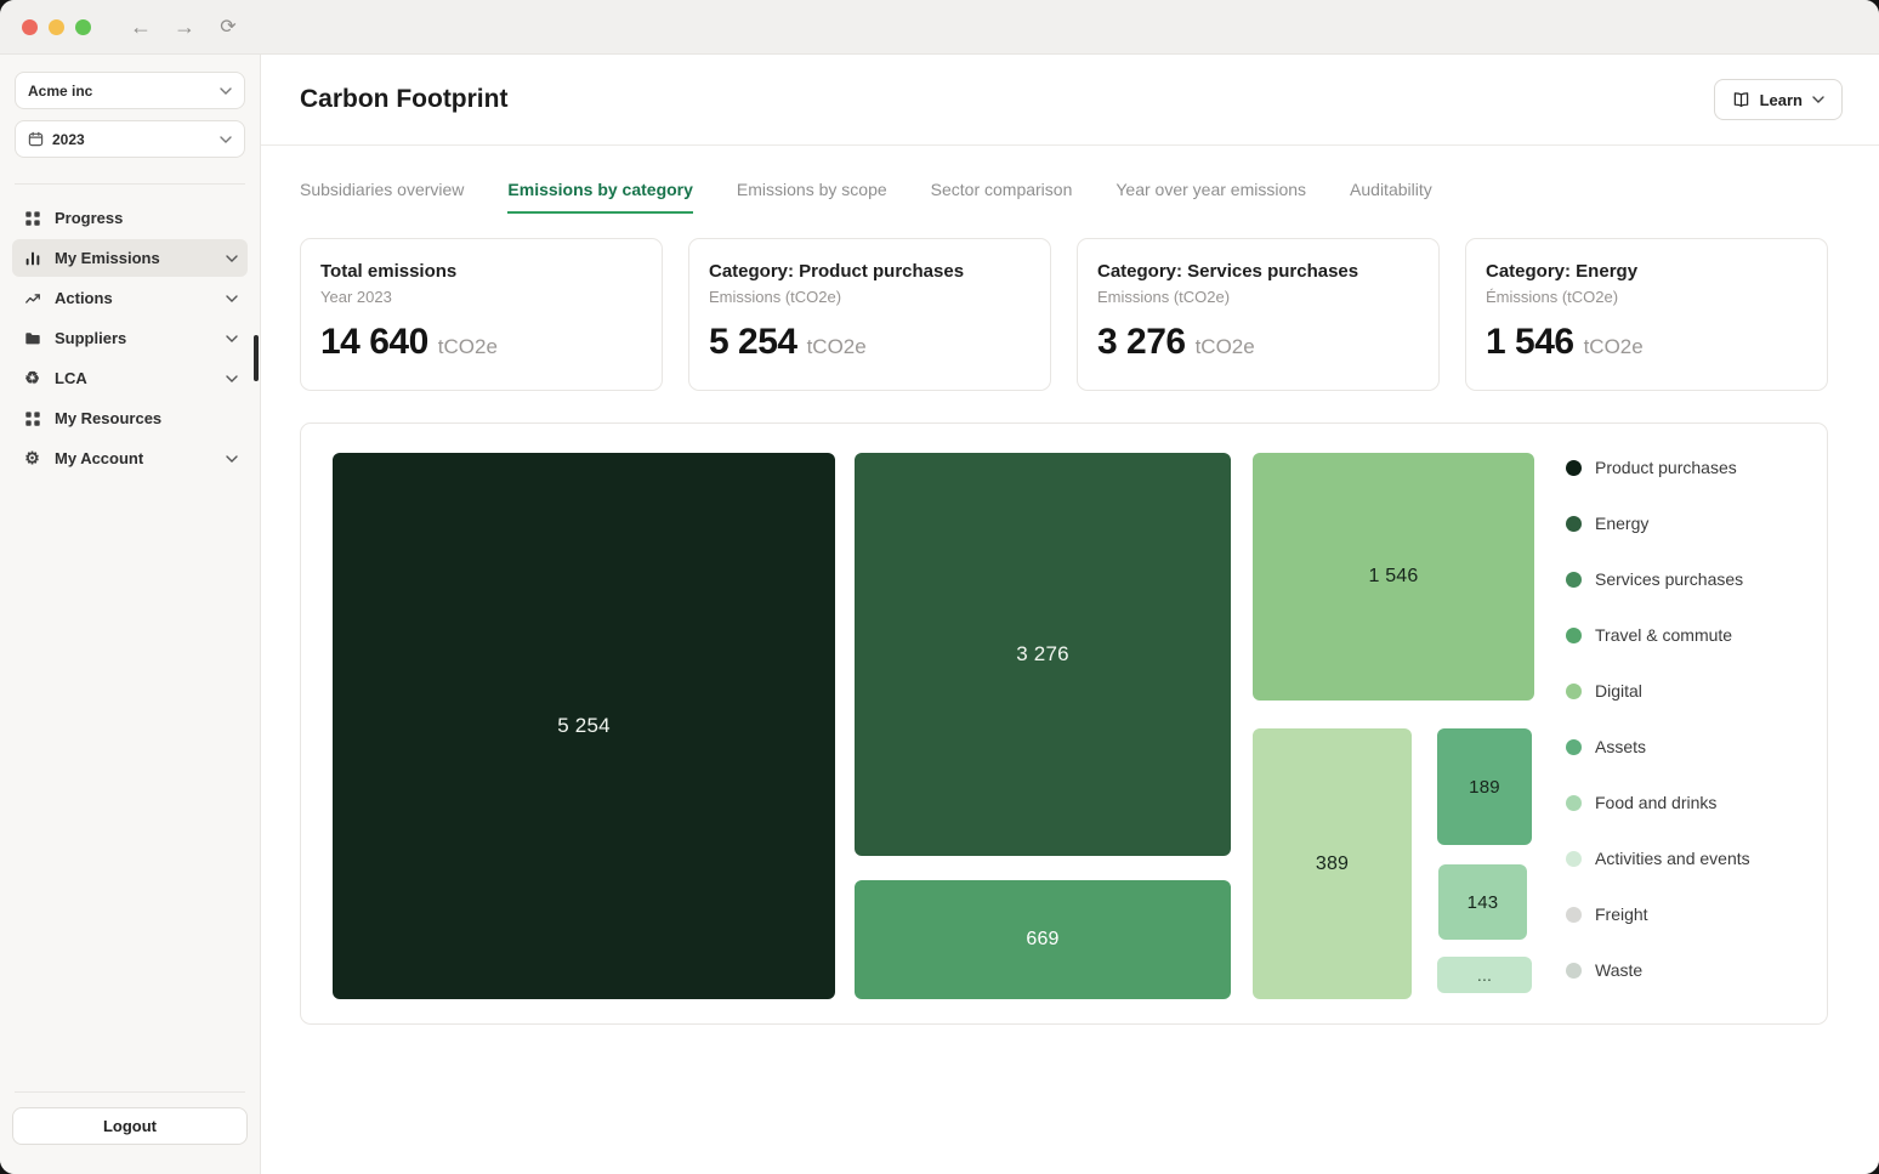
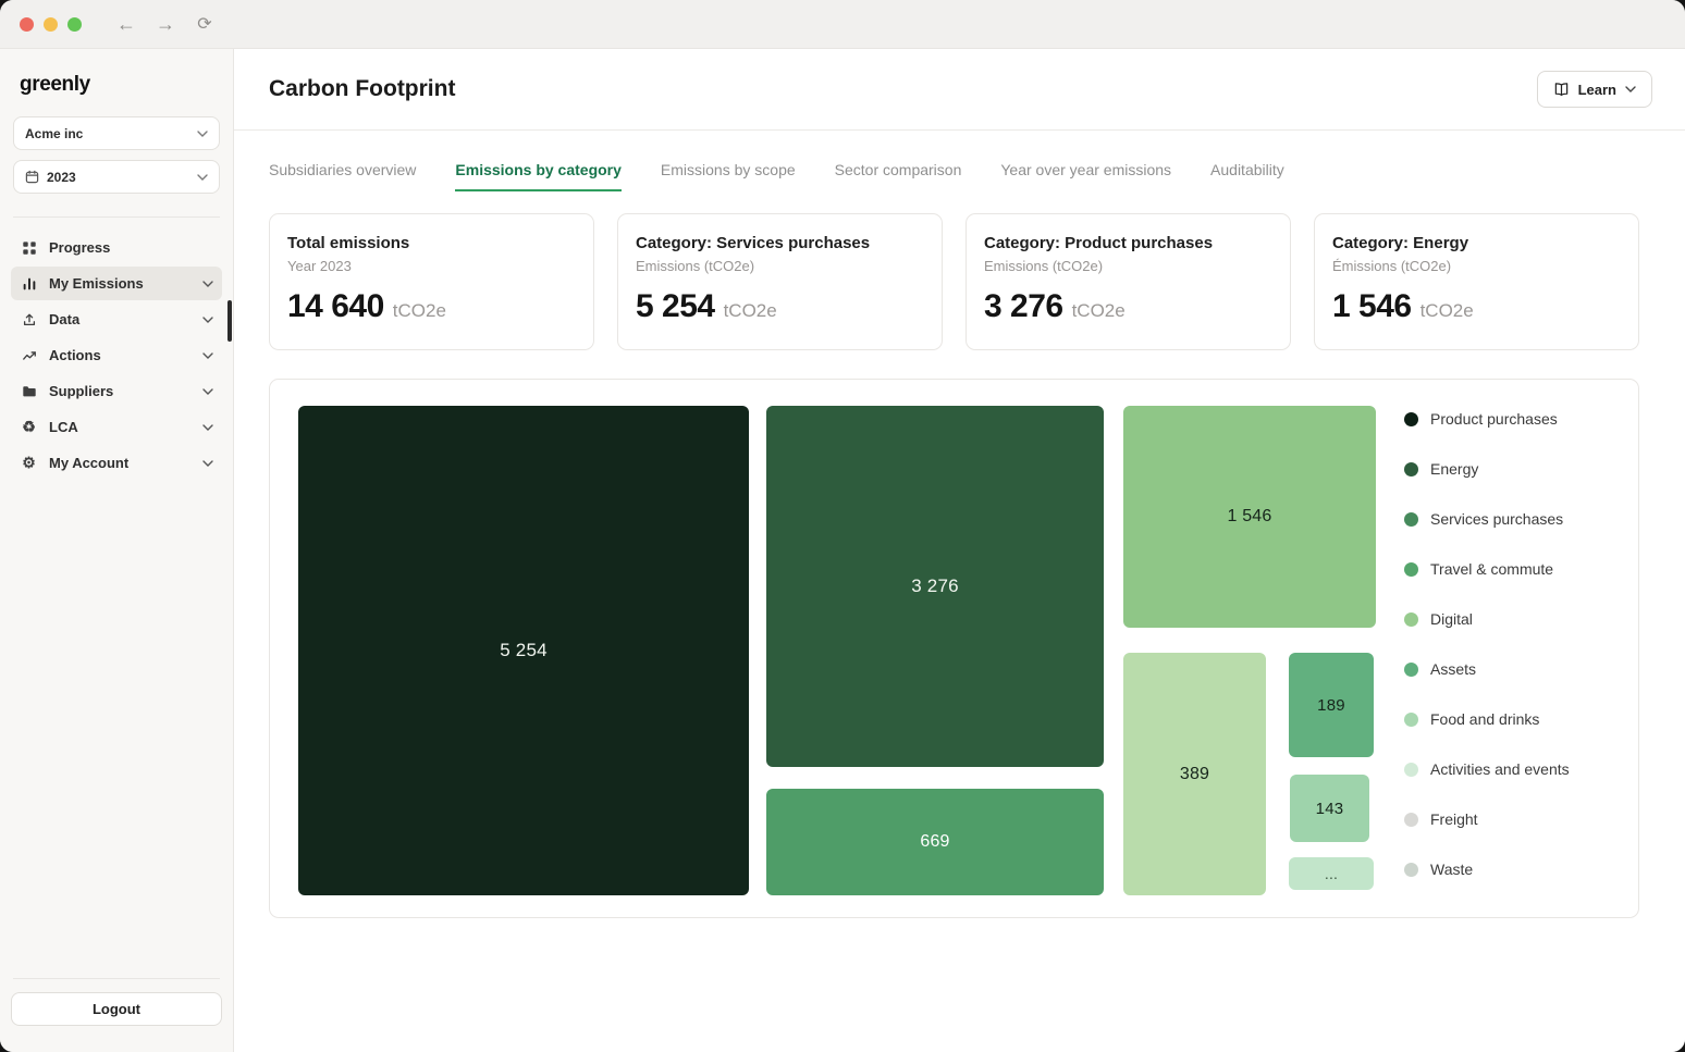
  ←
  →
  ⟳
+ greenly
  Acme inc
  2023
  Progress
  My Emissions
+ Data
  Actions
  Suppliers
  ♻
  LCA
- My Resources
  ⚙
  My Account
  Logout
  Carbon Footprint
  Learn
  Subsidiaries overview
  Emissions by category
  Emissions by scope
  Sector comparison
  Year over year emissions
  Auditability
  Total emissions
  Year 2023
  14 640
  tCO2e
- Category: Product purchases
+ Category: Services purchases
  Emissions (tCO2e)
  5 254
  tCO2e
- Category: Services purchases
+ Category: Product purchases
  Emissions (tCO2e)
  3 276
  tCO2e
  Category: Energy
  Émissions (tCO2e)
  1 546
  tCO2e
  5 254
  3 276
  669
  1 546
  389
  189
  143
  ...
  Product purchases
  Energy
  Services purchases
  Travel & commute
  Digital
  Assets
  Food and drinks
  Activities and events
  Freight
  Waste
